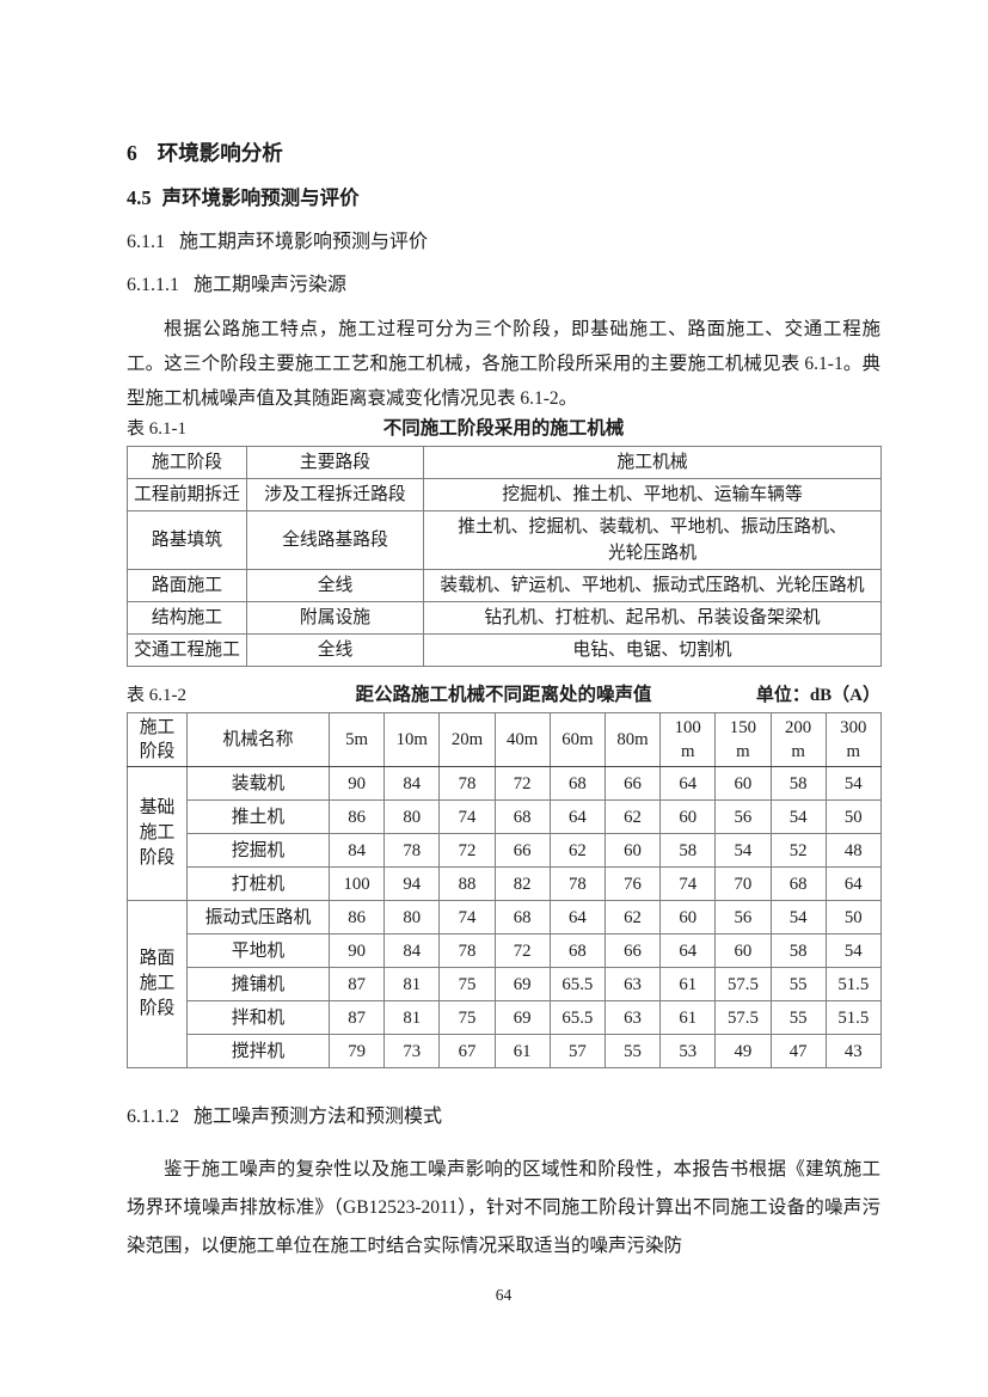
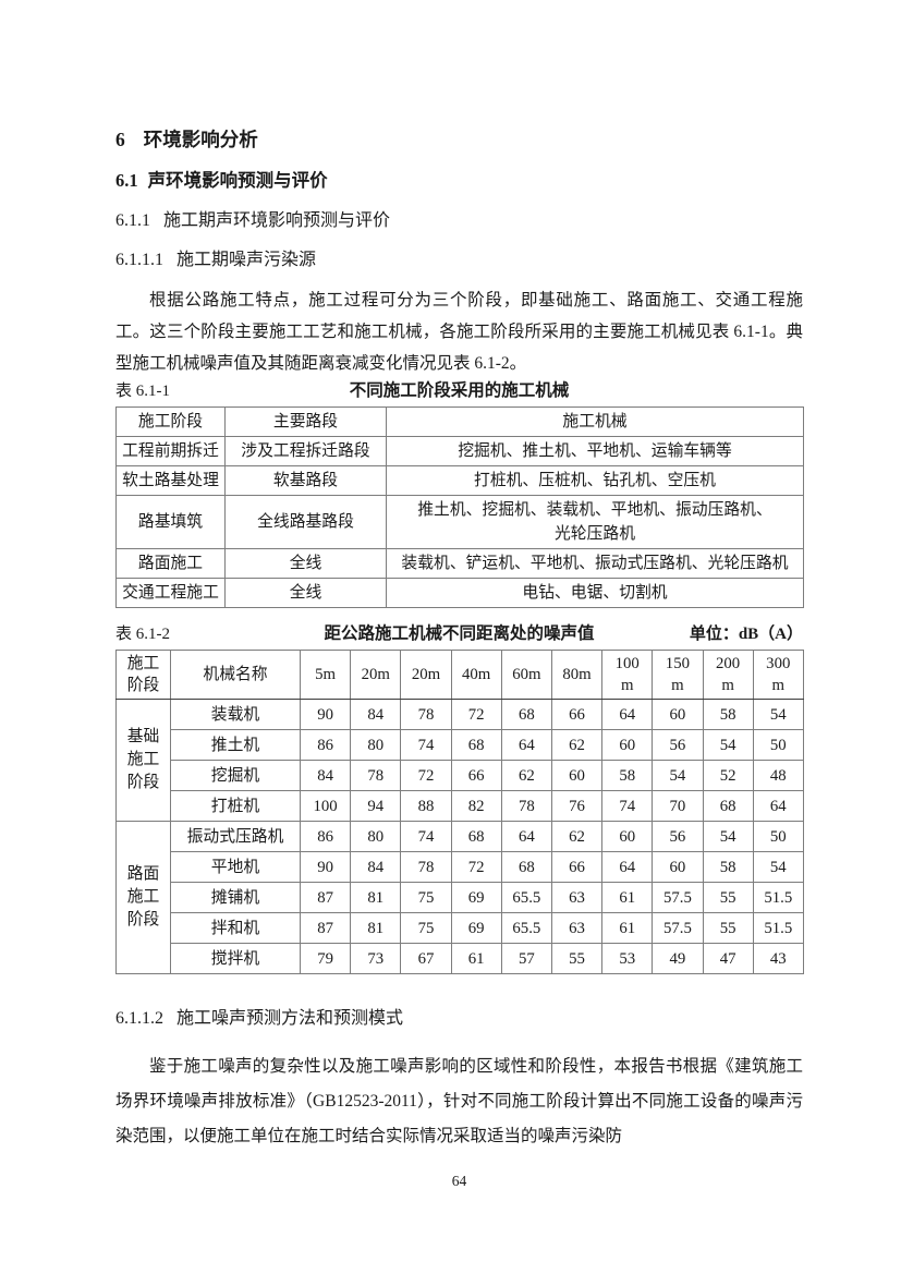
  6 环境影响分析
- 4.5 声环境影响预测与评价
+ 6.1 声环境影响预测与评价
  6.1.1 施工期声环境影响预测与评价
  6.1.1.1 施工期噪声污染源
  根据公路施工特点，施工过程可分为三个阶段，即基础施工、路面施工、交通工程施工。这三个阶段主要施工工艺和施工机械，各施工阶段所采用的主要施工机械见表 6.1-1。典型施工机械噪声值及其随距离衰减变化情况见表 6.1-2。
  表 6.1-1
  不同施工阶段采用的施工机械
  施工阶段	主要路段	施工机械
  工程前期拆迁	涉及工程拆迁路段	挖掘机、推土机、平地机、运输车辆等
+ 软土路基处理	软基路段	打桩机、压桩机、钻孔机、空压机
  路基填筑	全线路基路段	推土机、挖掘机、装载机、平地机、振动压路机、 光轮压路机
  路面施工	全线	装载机、铲运机、平地机、振动式压路机、光轮压路机
- 结构施工	附属设施	钻孔机、打桩机、起吊机、吊装设备架梁机
  交通工程施工	全线	电钻、电锯、切割机
  表 6.1-2
  距公路施工机械不同距离处的噪声值
  单位：dB（A）
- 施工 阶段	机械名称	5m	10m	20m	40m	60m	80m	100 m	150 m	200 m	300 m
+ 施工 阶段	机械名称	5m	20m	20m	40m	60m	80m	100 m	150 m	200 m	300 m
  基础 施工 阶段	装载机	90	84	78	72	68	66	64	60	58	54
  推土机	86	80	74	68	64	62	60	56	54	50
  挖掘机	84	78	72	66	62	60	58	54	52	48
  打桩机	100	94	88	82	78	76	74	70	68	64
  路面 施工 阶段	振动式压路机	86	80	74	68	64	62	60	56	54	50
  平地机	90	84	78	72	68	66	64	60	58	54
  摊铺机	87	81	75	69	65.5	63	61	57.5	55	51.5
  拌和机	87	81	75	69	65.5	63	61	57.5	55	51.5
  搅拌机	79	73	67	61	57	55	53	49	47	43
  6.1.1.2 施工噪声预测方法和预测模式
  鉴于施工噪声的复杂性以及施工噪声影响的区域性和阶段性，本报告书根据《建筑施工场界环境噪声排放标准》（GB12523-2011），针对不同施工阶段计算出不同施工设备的噪声污染范围，以便施工单位在施工时结合实际情况采取适当的噪声污染防
  64
